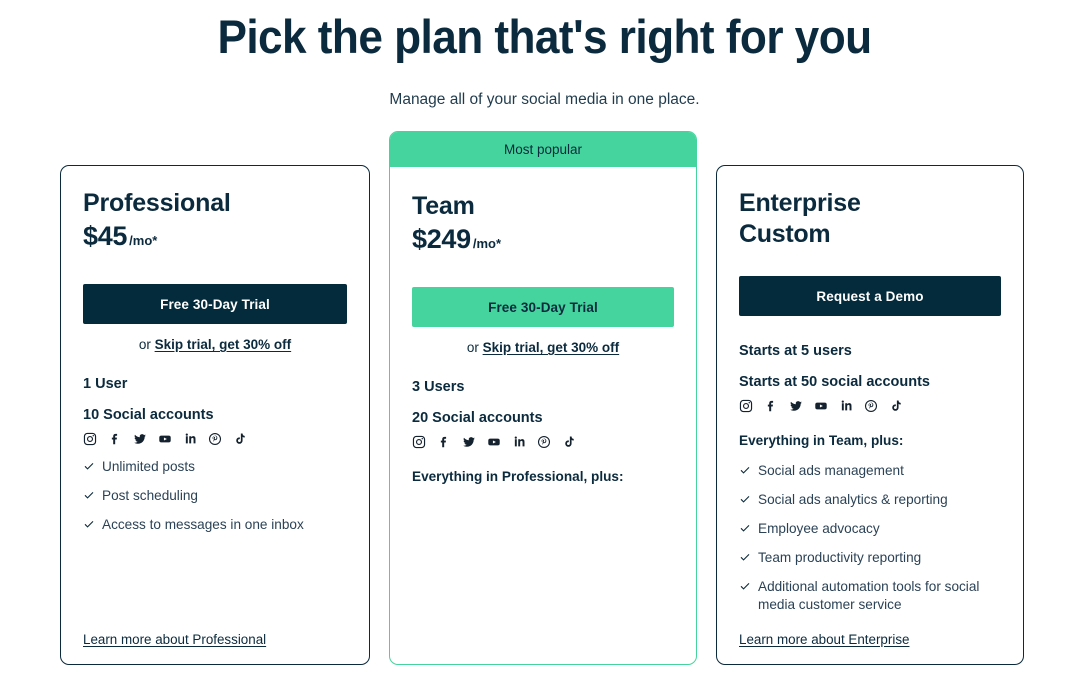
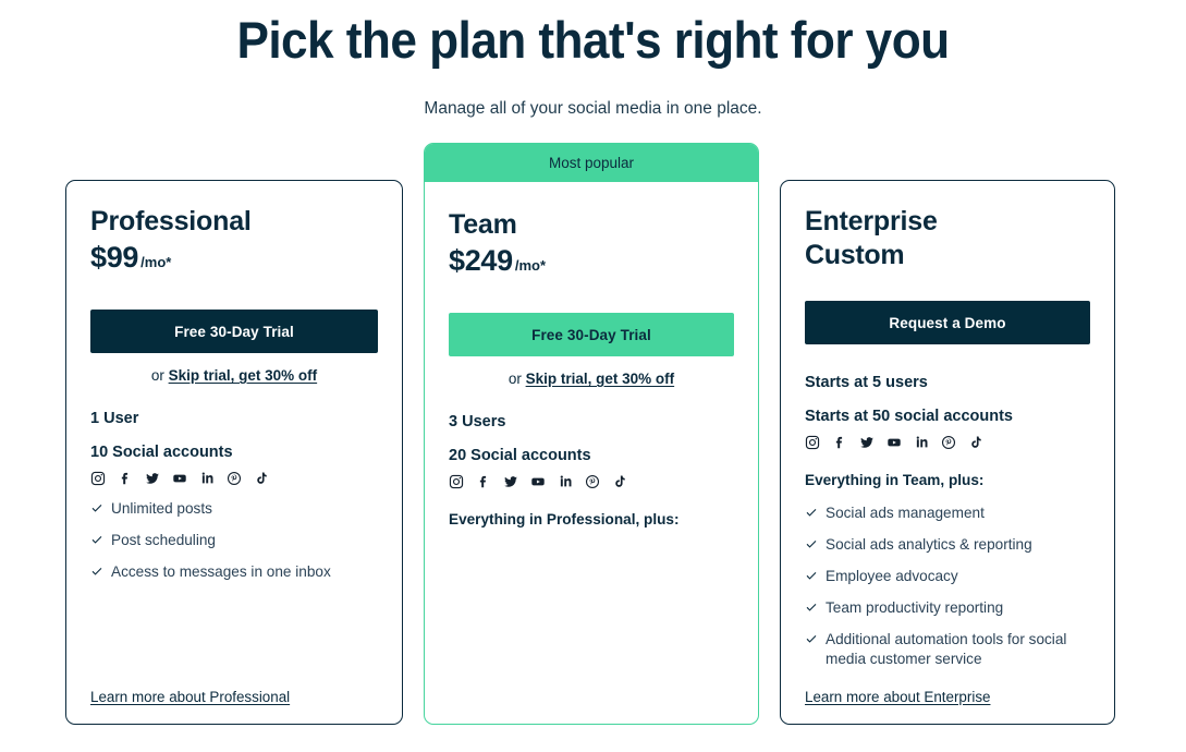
  Pick the plan that's right for you
  Manage all of your social media in one place.
  Professional
- $45 /mo*
+ $99 /mo*
  Free 30-Day Trial
  or Skip trial, get 30% off
  1 User
  10 Social accounts
  Unlimited posts
  Post scheduling
  Access to messages in one inbox
  Learn more about Professional
  Most popular
  Team
  $249 /mo*
  Free 30-Day Trial
  or Skip trial, get 30% off
  3 Users
  20 Social accounts
  Everything in Professional, plus:
  Enterprise
  Custom
  Request a Demo
  Starts at 5 users
  Starts at 50 social accounts
  Everything in Team, plus:
  Social ads management
  Social ads analytics & reporting
  Employee advocacy
  Team productivity reporting
  Additional automation tools for social media customer service
  Learn more about Enterprise
